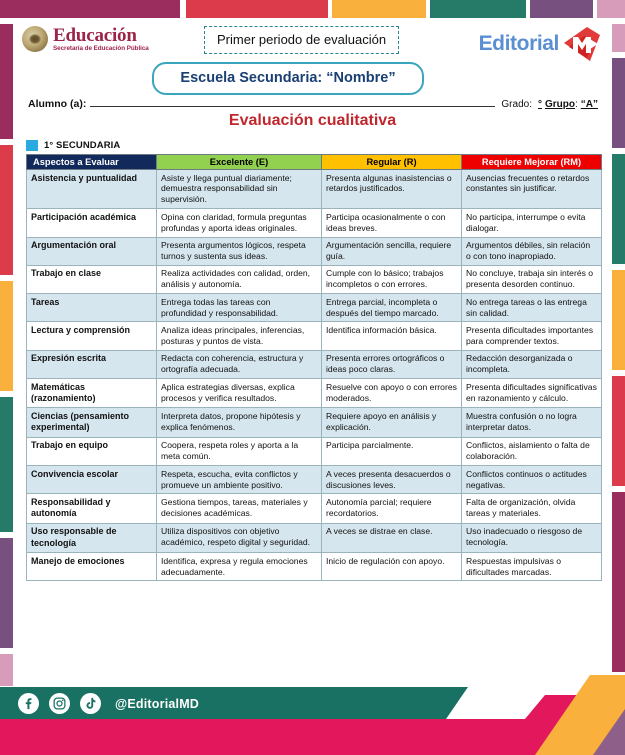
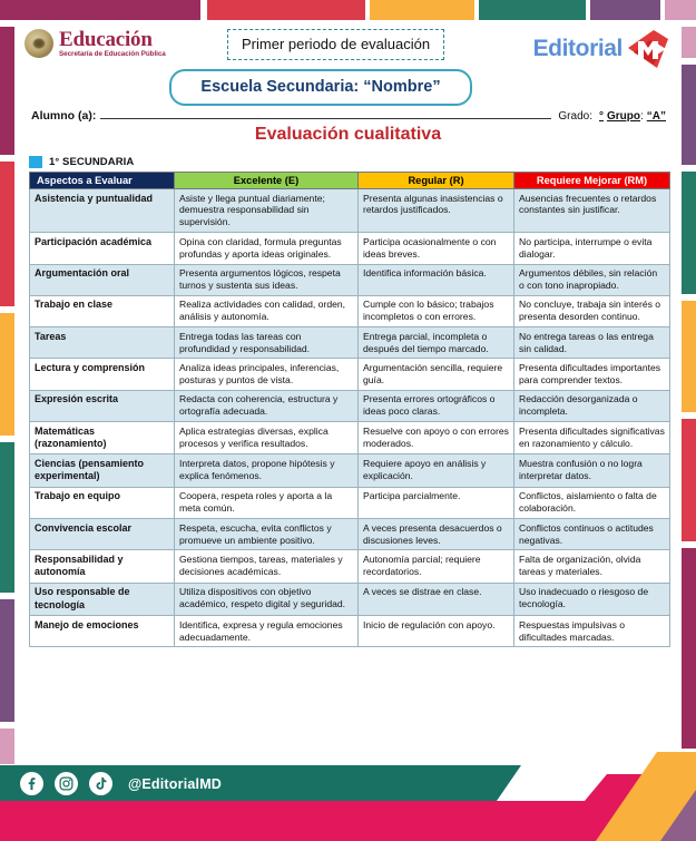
  Educación
  Primer periodo de evaluación
  Editorial
  Escuela Secundaria: “Nombre”
  Alumno (a):
  Grado:
  °
  Grupo
  :
  “A”
  Evaluación cualitativa
  1° SECUNDARIA
  Aspectos a Evaluar	Excelente (E)	Regular (R)	Requiere Mejorar (RM)
  Asistencia y puntualidad	Asiste y llega puntual diariamente; demuestra responsabilidad sin supervisión.	Presenta algunas inasistencias o retardos justificados.	Ausencias frecuentes o retardos constantes sin justificar.
  Participación académica	Opina con claridad, formula preguntas profundas y aporta ideas originales.	Participa ocasionalmente o con ideas breves.	No participa, interrumpe o evita dialogar.
- Argumentación oral	Presenta argumentos lógicos, respeta turnos y sustenta sus ideas.	Argumentación sencilla, requiere guía.	Argumentos débiles, sin relación o con tono inapropiado.
+ Argumentación oral	Presenta argumentos lógicos, respeta turnos y sustenta sus ideas.	Identifica información básica.	Argumentos débiles, sin relación o con tono inapropiado.
  Trabajo en clase	Realiza actividades con calidad, orden, análisis y autonomía.	Cumple con lo básico; trabajos incompletos o con errores.	No concluye, trabaja sin interés o presenta desorden continuo.
  Tareas	Entrega todas las tareas con profundidad y responsabilidad.	Entrega parcial, incompleta o después del tiempo marcado.	No entrega tareas o las entrega sin calidad.
- Lectura y comprensión	Analiza ideas principales, inferencias, posturas y puntos de vista.	Identifica información básica.	Presenta dificultades importantes para comprender textos.
+ Lectura y comprensión	Analiza ideas principales, inferencias, posturas y puntos de vista.	Argumentación sencilla, requiere guía.	Presenta dificultades importantes para comprender textos.
  Expresión escrita	Redacta con coherencia, estructura y ortografía adecuada.	Presenta errores ortográficos o ideas poco claras.	Redacción desorganizada o incompleta.
  Matemáticas (razonamiento)	Aplica estrategias diversas, explica procesos y verifica resultados.	Resuelve con apoyo o con errores moderados.	Presenta dificultades significativas en razonamiento y cálculo.
  Ciencias (pensamiento experimental)	Interpreta datos, propone hipótesis y explica fenómenos.	Requiere apoyo en análisis y explicación.	Muestra confusión o no logra interpretar datos.
  Trabajo en equipo	Coopera, respeta roles y aporta a la meta común.	Participa parcialmente.	Conflictos, aislamiento o falta de colaboración.
  Convivencia escolar	Respeta, escucha, evita conflictos y promueve un ambiente positivo.	A veces presenta desacuerdos o discusiones leves.	Conflictos continuos o actitudes negativas.
  Responsabilidad y autonomía	Gestiona tiempos, tareas, materiales y decisiones académicas.	Autonomía parcial; requiere recordatorios.	Falta de organización, olvida tareas y materiales.
  Uso responsable de tecnología	Utiliza dispositivos con objetivo académico, respeto digital y seguridad.	A veces se distrae en clase.	Uso inadecuado o riesgoso de tecnología.
  Manejo de emociones	Identifica, expresa y regula emociones adecuadamente.	Inicio de regulación con apoyo.	Respuestas impulsivas o dificultades marcadas.
  @EditorialMD
